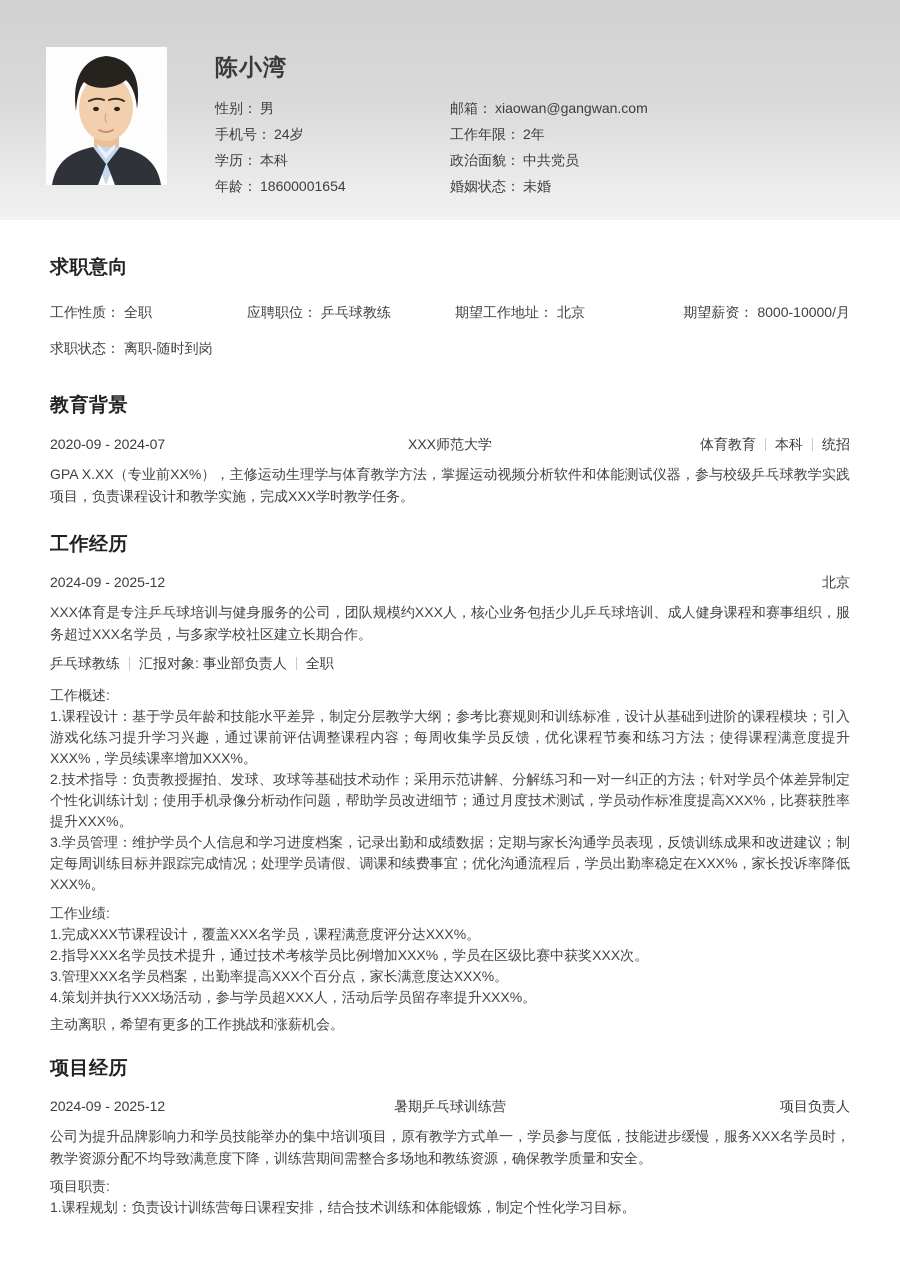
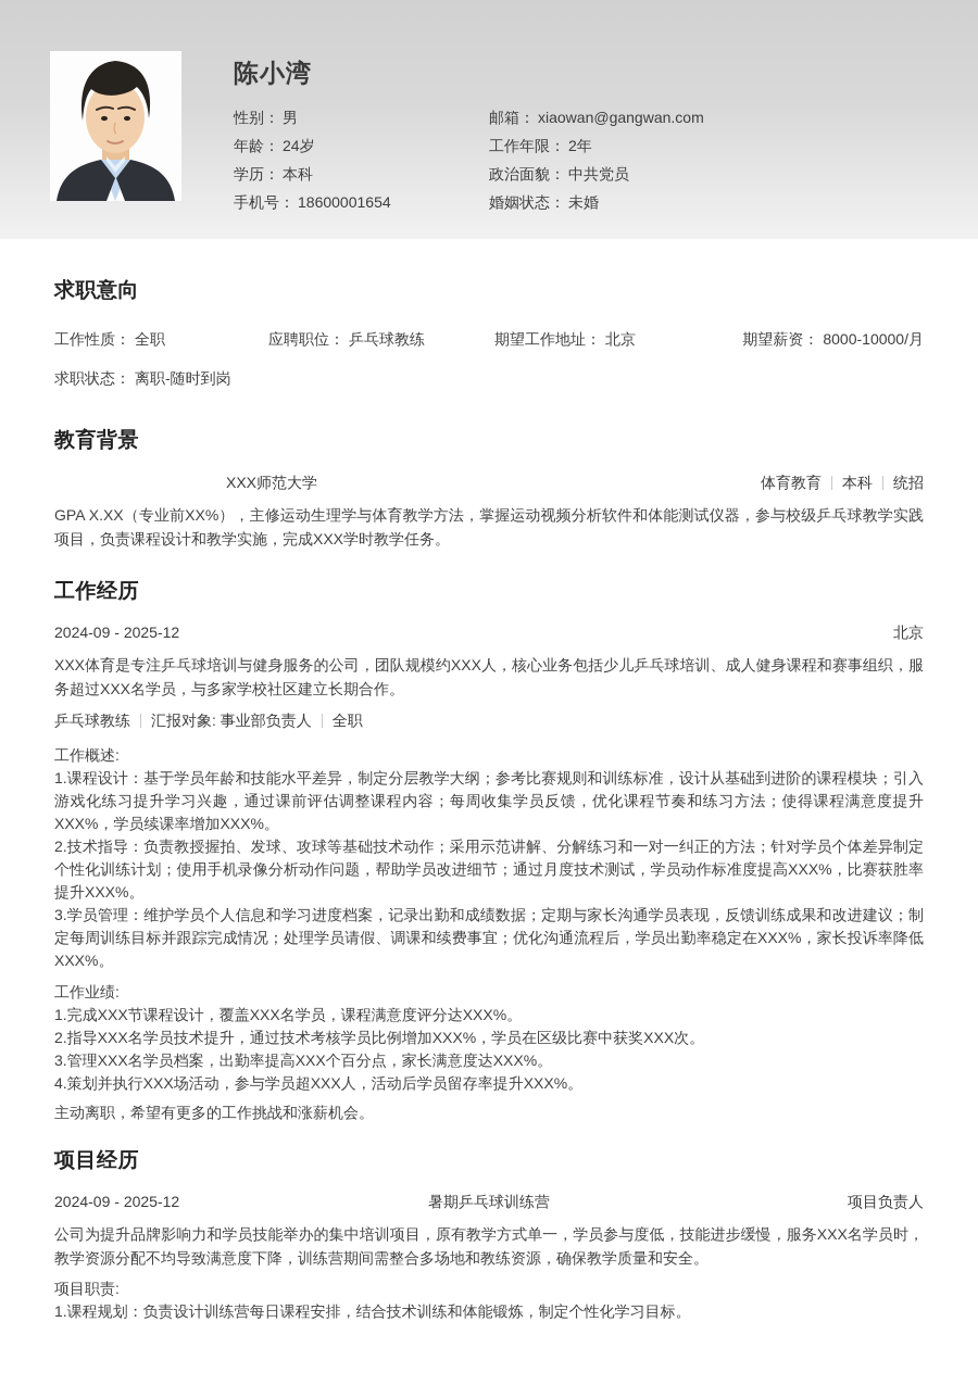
  陈小湾
  性别： 男
- 手机号： 24岁
+ 年龄： 24岁
  学历： 本科
- 年龄： 18600001654
+ 手机号： 18600001654
  邮箱： xiaowan@gangwan.com
  工作年限： 2年
  政治面貌： 中共党员
  婚姻状态： 未婚
  求职意向
  工作性质： 全职
  应聘职位： 乒乓球教练
  期望工作地址： 北京
  期望薪资： 8000-10000/月
  求职状态： 离职-随时到岗
  教育背景
- 2020-09 - 2024-07
  XXX师范大学
  体育教育 本科 统招
  GPA X.XX（专业前XX%），主修运动生理学与体育教学方法，掌握运动视频分析软件和体能测试仪器，参与校级乒乓球教学实践项目，负责课程设计和教学实施，完成XXX学时教学任务。
  工作经历
  2024-09 - 2025-12
  北京
  XXX体育是专注乒乓球培训与健身服务的公司，团队规模约XXX人，核心业务包括少儿乒乓球培训、成人健身课程和赛事组织，服务超过XXX名学员，与多家学校社区建立长期合作。
  乒乓球教练 汇报对象: 事业部负责人 全职
  工作概述:
  1.课程设计：基于学员年龄和技能水平差异，制定分层教学大纲；参考比赛规则和训练标准，设计从基础到进阶的课程模块；引入游戏化练习提升学习兴趣，通过课前评估调整课程内容；每周收集学员反馈，优化课程节奏和练习方法；使得课程满意度提升XXX%，学员续课率增加XXX%。
  2.技术指导：负责教授握拍、发球、攻球等基础技术动作；采用示范讲解、分解练习和一对一纠正的方法；针对学员个体差异制定个性化训练计划；使用手机录像分析动作问题，帮助学员改进细节；通过月度技术测试，学员动作标准度提高XXX%，比赛获胜率提升XXX%。
  3.学员管理：维护学员个人信息和学习进度档案，记录出勤和成绩数据；定期与家长沟通学员表现，反馈训练成果和改进建议；制定每周训练目标并跟踪完成情况；处理学员请假、调课和续费事宜；优化沟通流程后，学员出勤率稳定在XXX%，家长投诉率降低XXX%。
  工作业绩:
  1.完成XXX节课程设计，覆盖XXX名学员，课程满意度评分达XXX%。
  2.指导XXX名学员技术提升，通过技术考核学员比例增加XXX%，学员在区级比赛中获奖XXX次。
  3.管理XXX名学员档案，出勤率提高XXX个百分点，家长满意度达XXX%。
  4.策划并执行XXX场活动，参与学员超XXX人，活动后学员留存率提升XXX%。
  主动离职，希望有更多的工作挑战和涨薪机会。
  项目经历
  2024-09 - 2025-12
  暑期乒乓球训练营
  项目负责人
  公司为提升品牌影响力和学员技能举办的集中培训项目，原有教学方式单一，学员参与度低，技能进步缓慢，服务XXX名学员时，教学资源分配不均导致满意度下降，训练营期间需整合多场地和教练资源，确保教学质量和安全。
  项目职责:
  1.课程规划：负责设计训练营每日课程安排，结合技术训练和体能锻炼，制定个性化学习目标。
